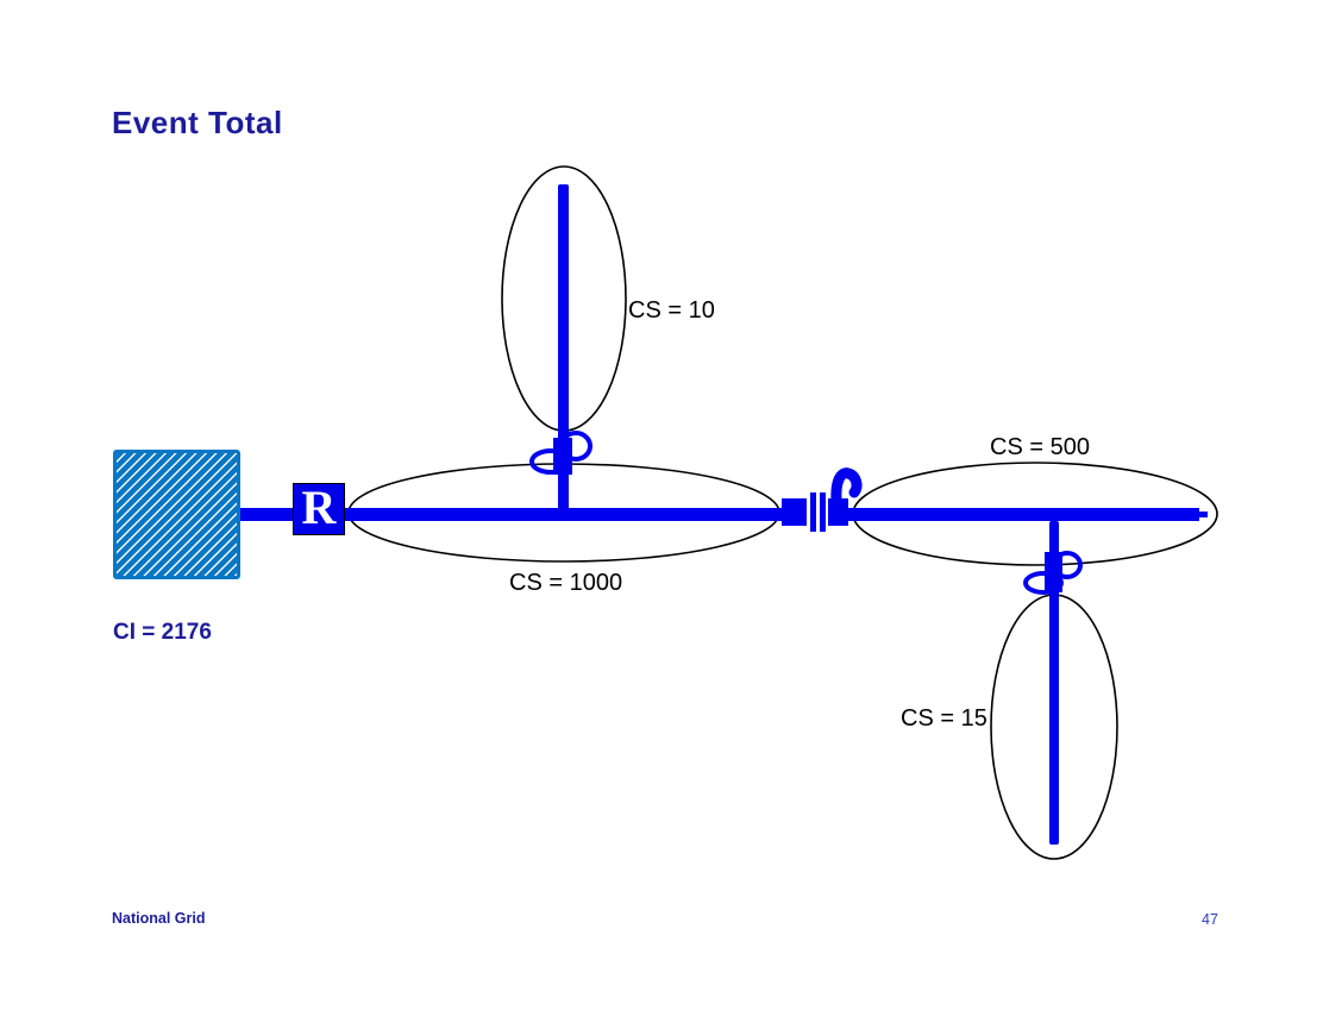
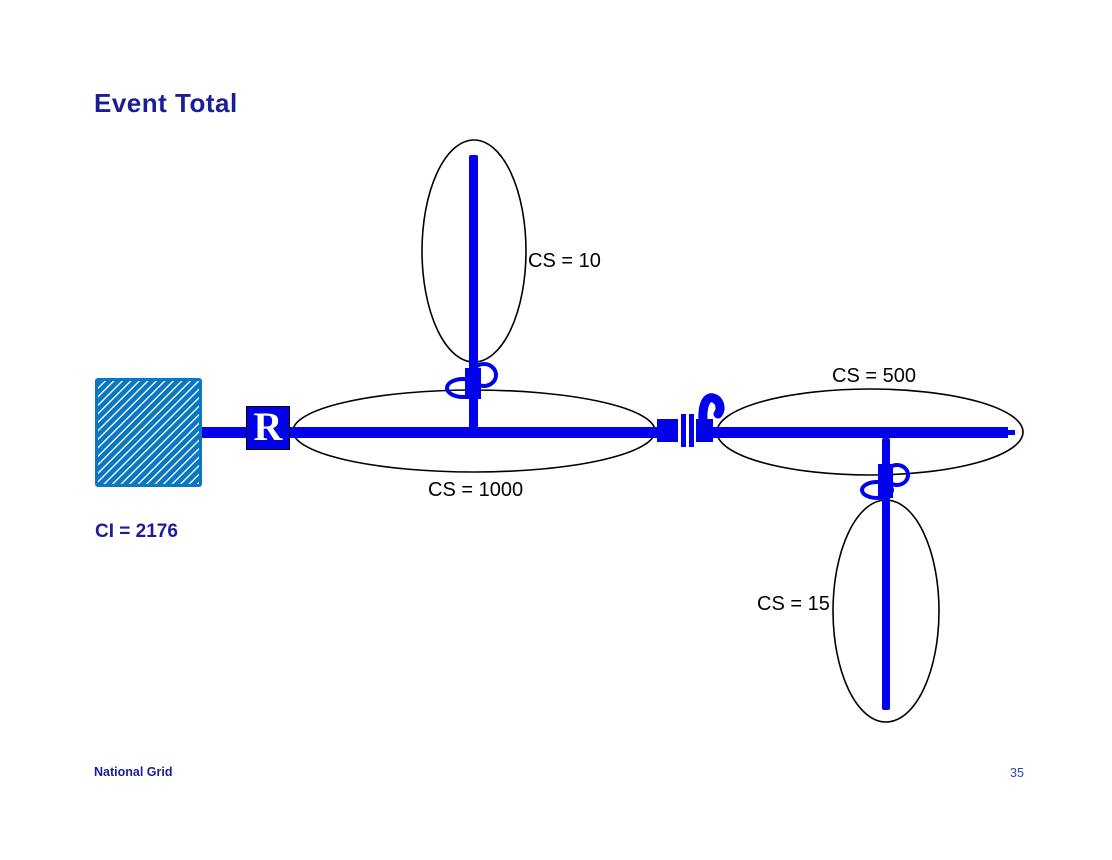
  Event Total
  R
  CS = 10
  CS = 1000
  CS = 500
  CS = 15
  CI = 2176
  National Grid
- 47
+ 35
